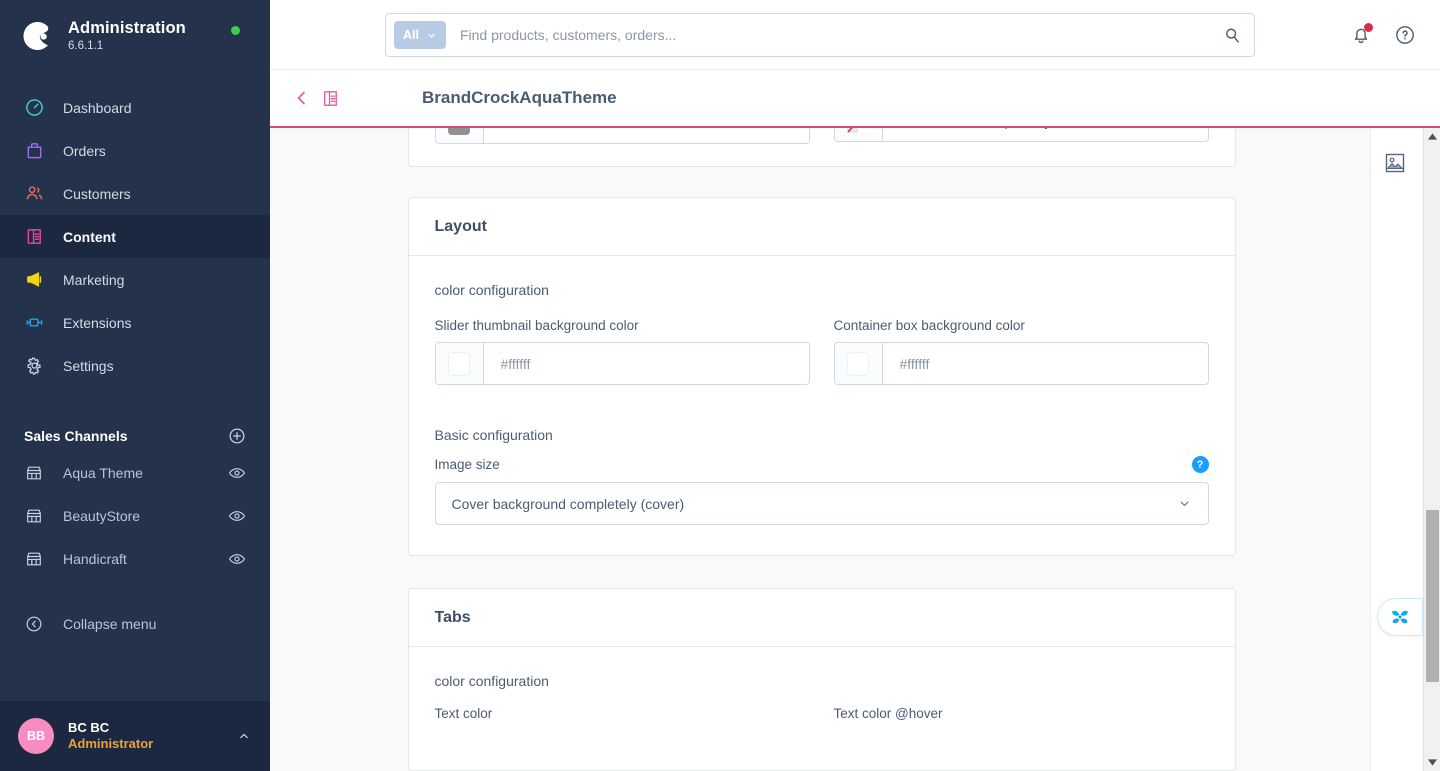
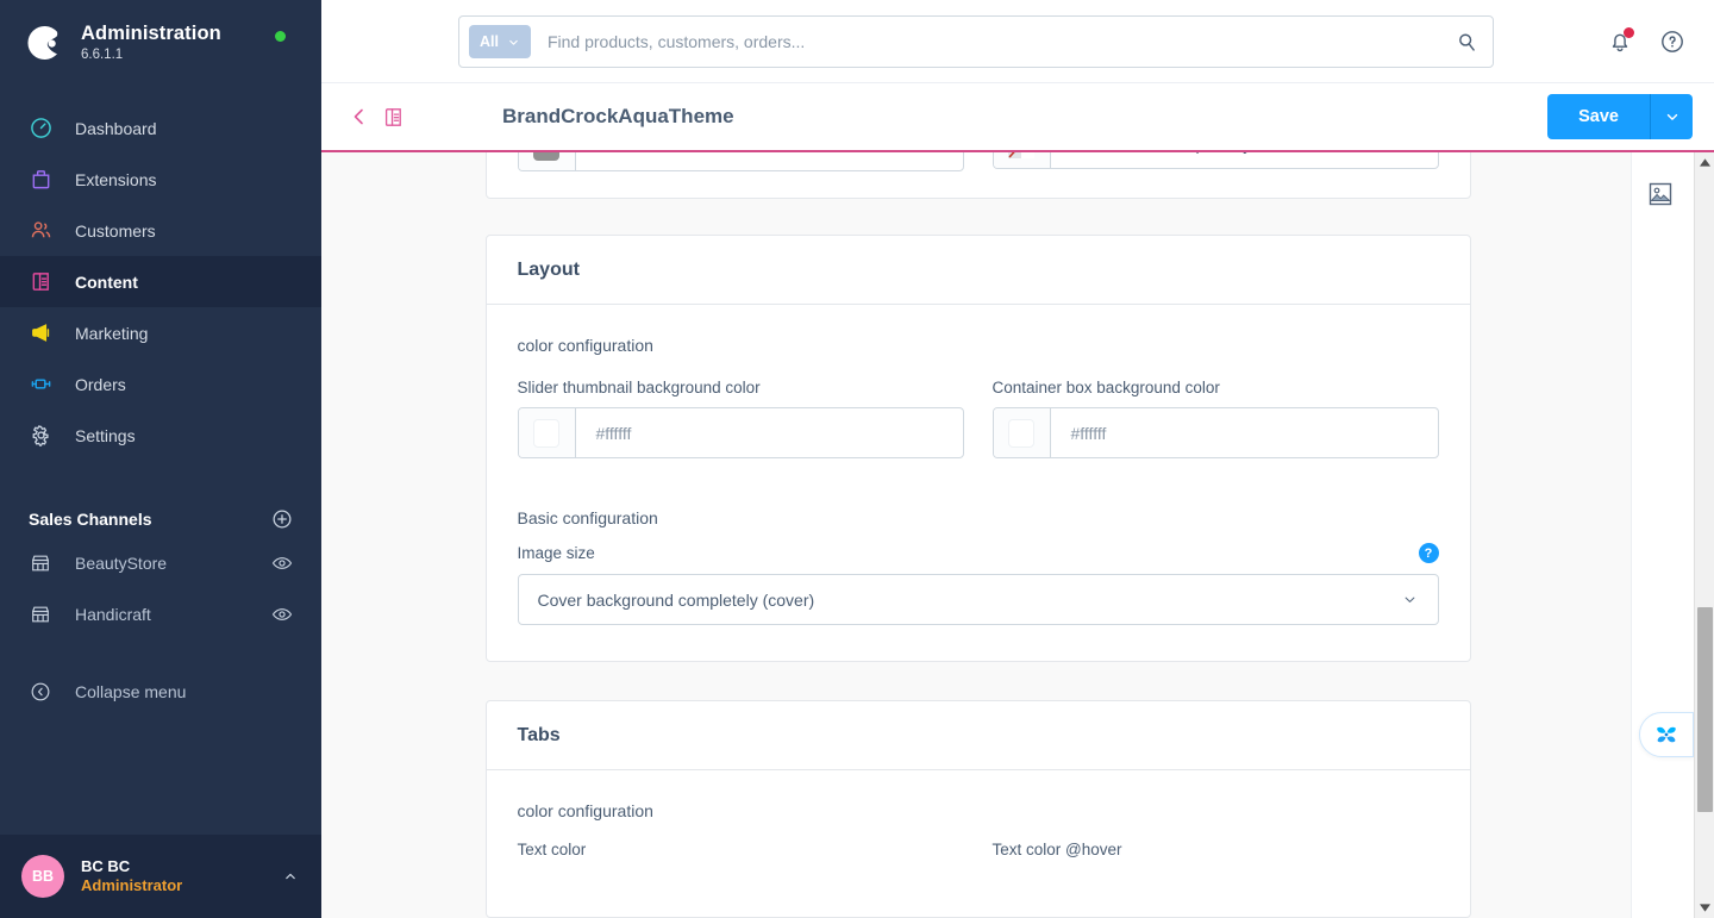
  Administration
  6.6.1.1
  Dashboard
- Orders
+ Extensions
  Customers
  Content
  Marketing
- Extensions
+ Orders
  Settings
  Sales Channels
- Aqua Theme
  BeautyStore
  Handicraft
  Collapse menu
  BB
  BC BC
  Administrator
  All
  Find products, customers, orders...
  BrandCrockAquaTheme
+ Save
  Layout
  color configuration
  Slider thumbnail background color
  #ffffff
  Container box background color
  #ffffff
  Basic configuration
  Image size
  ?
  Cover background completely (cover)
  Tabs
  color configuration
  Text color
  Text color @hover
